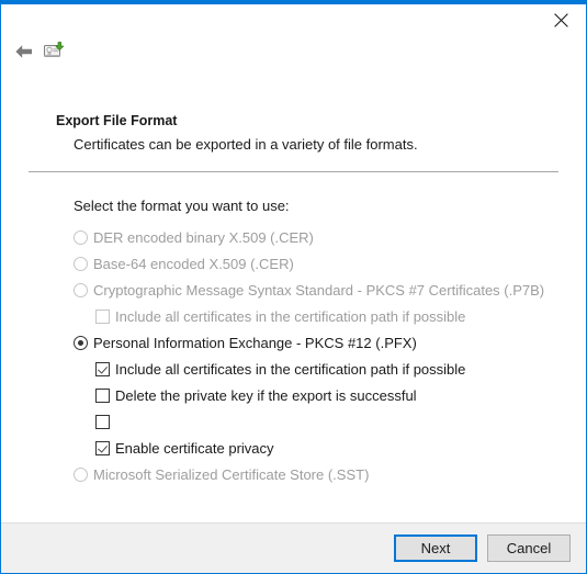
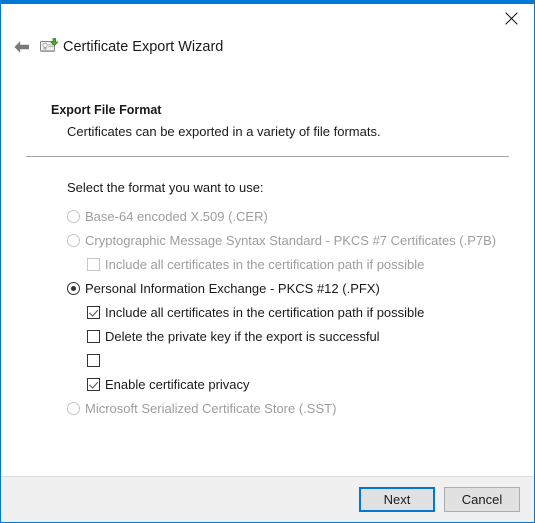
+ Certificate Export Wizard
  Export File Format
  Certificates can be exported in a variety of file formats.
  Select the format you want to use:
- DER encoded binary X.509 (.CER)
  Base-64 encoded X.509 (.CER)
  Cryptographic Message Syntax Standard - PKCS #7 Certificates (.P7B)
  Include all certificates in the certification path if possible
  Personal Information Exchange - PKCS #12 (.PFX)
  Include all certificates in the certification path if possible
  Delete the private key if the export is successful
  Enable certificate privacy
  Microsoft Serialized Certificate Store (.SST)
  Next
  Cancel
